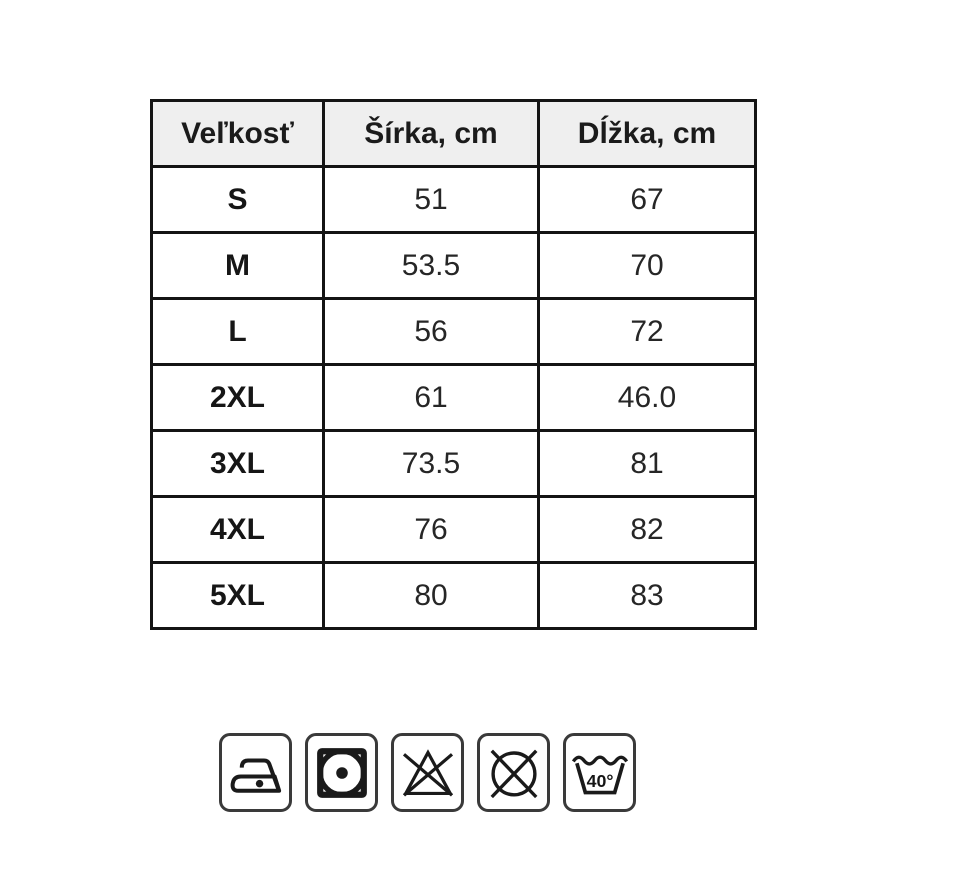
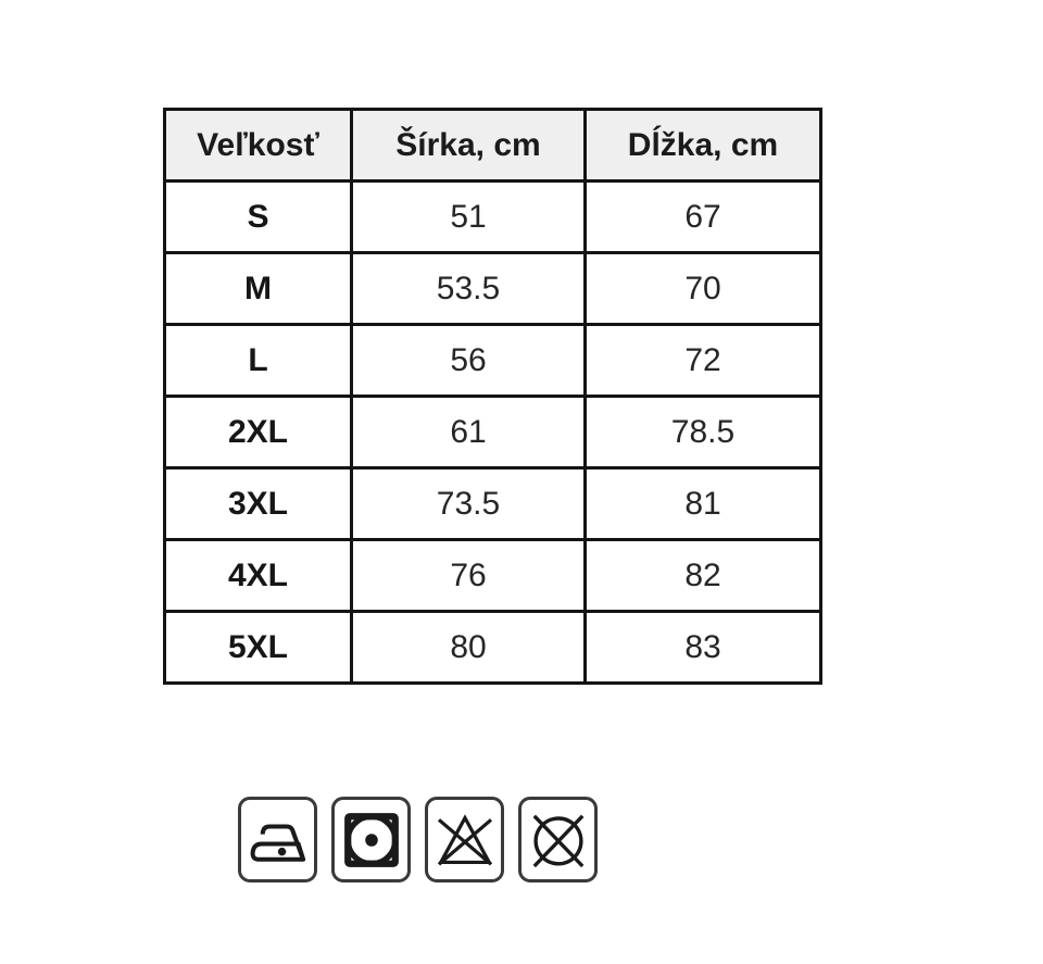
  Veľkosť	Šírka, cm	Dĺžka, cm
  S	51	67
  M	53.5	70
  L	56	72
- 2XL	61	46.0
+ 2XL	61	78.5
  3XL	73.5	81
  4XL	76	82
  5XL	80	83
- 40°
